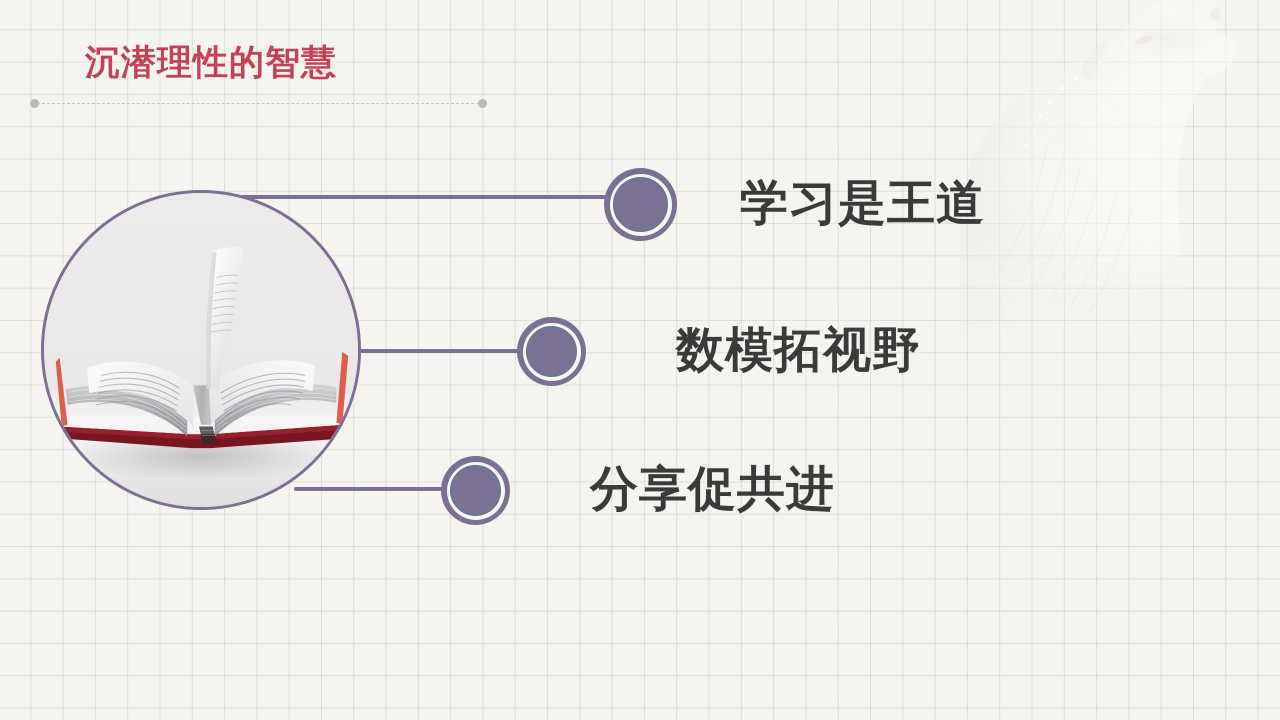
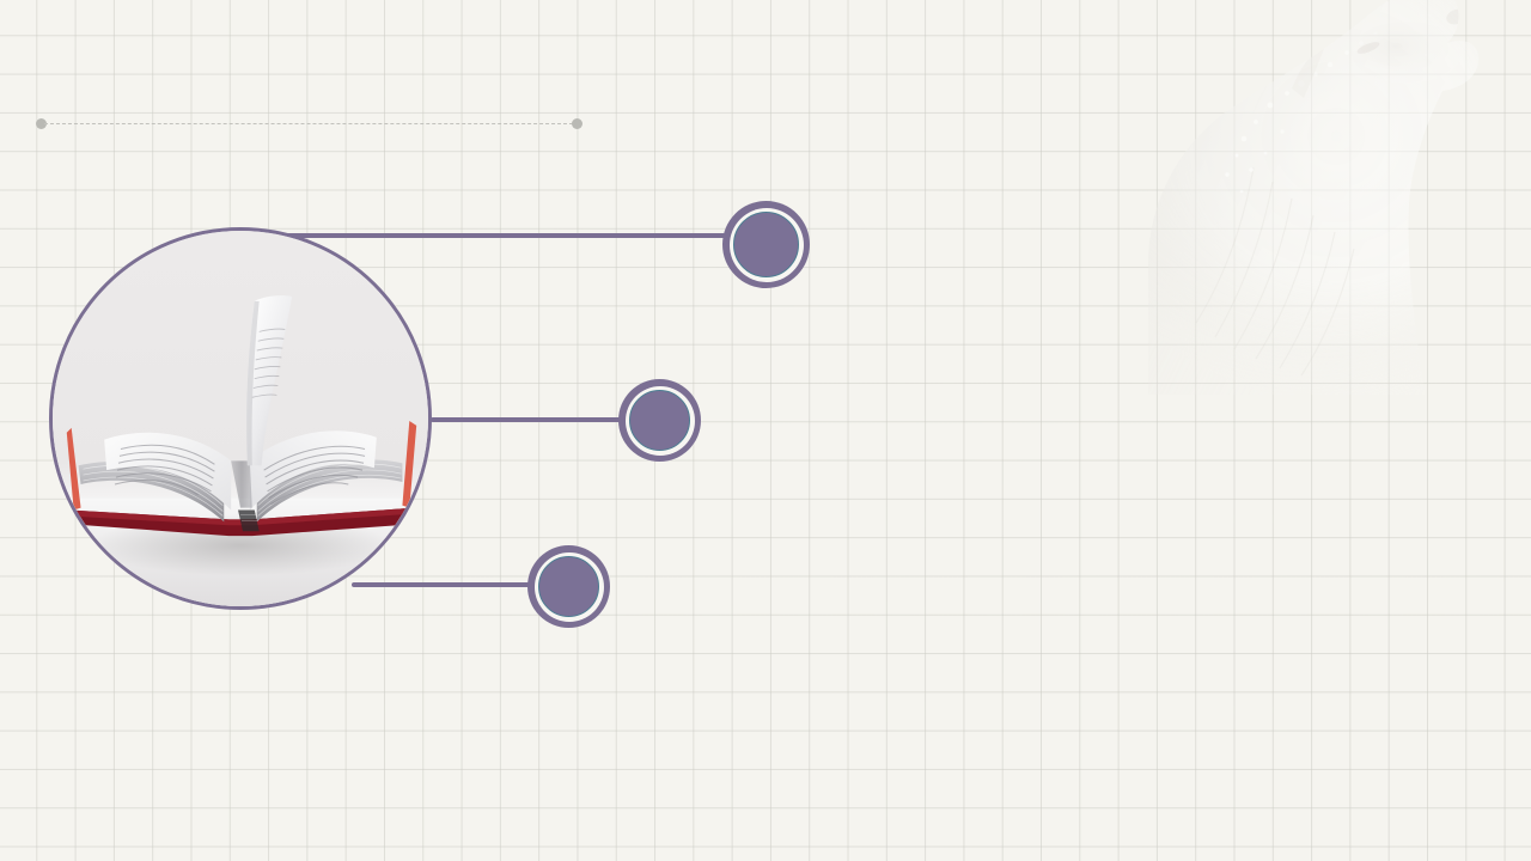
- 沉潜理性的智慧
- 学习是王道
- 数模拓视野
- 分享促共进
